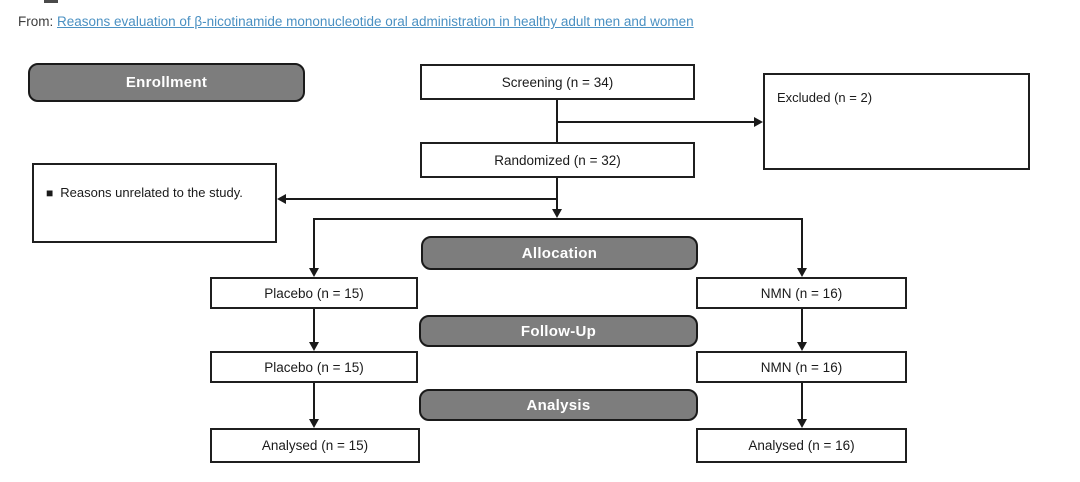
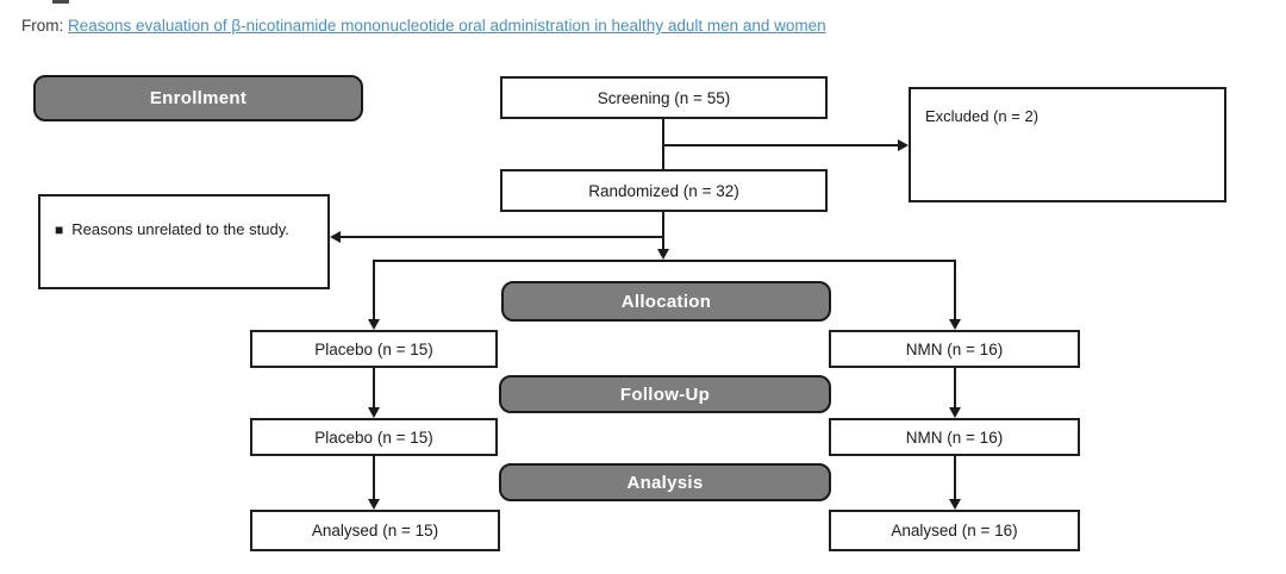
  From: Reasons evaluation of β-nicotinamide mononucleotide oral administration in healthy adult men and women
  Enrollment
  Allocation
  Follow-Up
  Analysis
- Screening (n = 34)
+ Screening (n = 55)
  Randomized (n = 32)
  Excluded (n = 2)
  ■ Reasons unrelated to the study.
  Placebo (n = 15)
  NMN (n = 16)
  Placebo (n = 15)
  NMN (n = 16)
  Analysed (n = 15)
  Analysed (n = 16)
